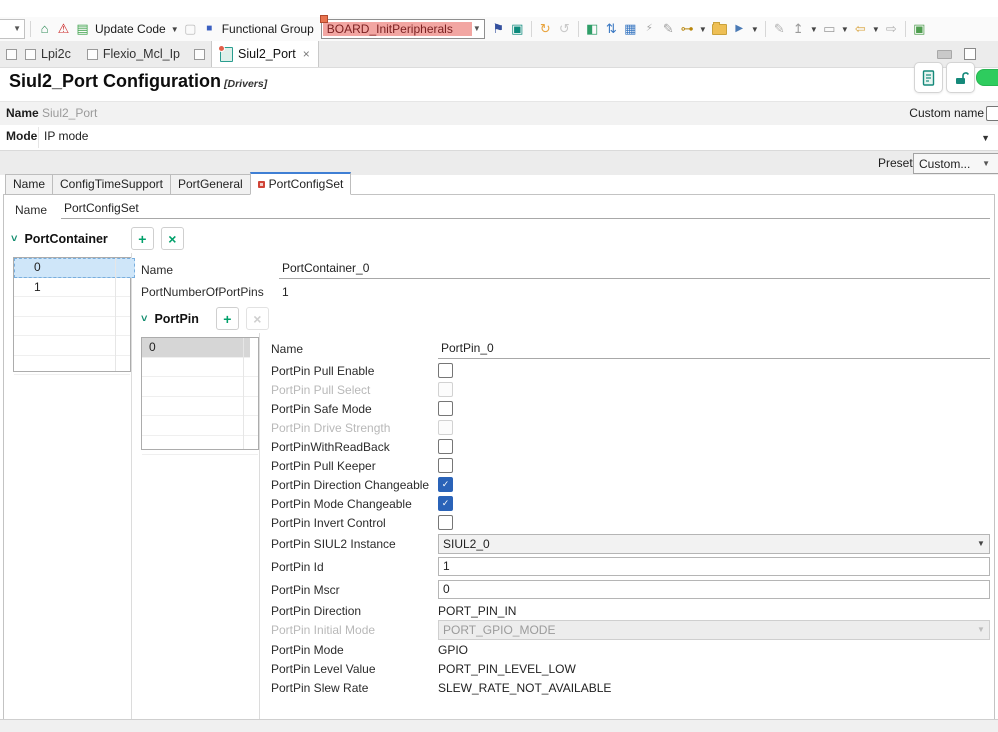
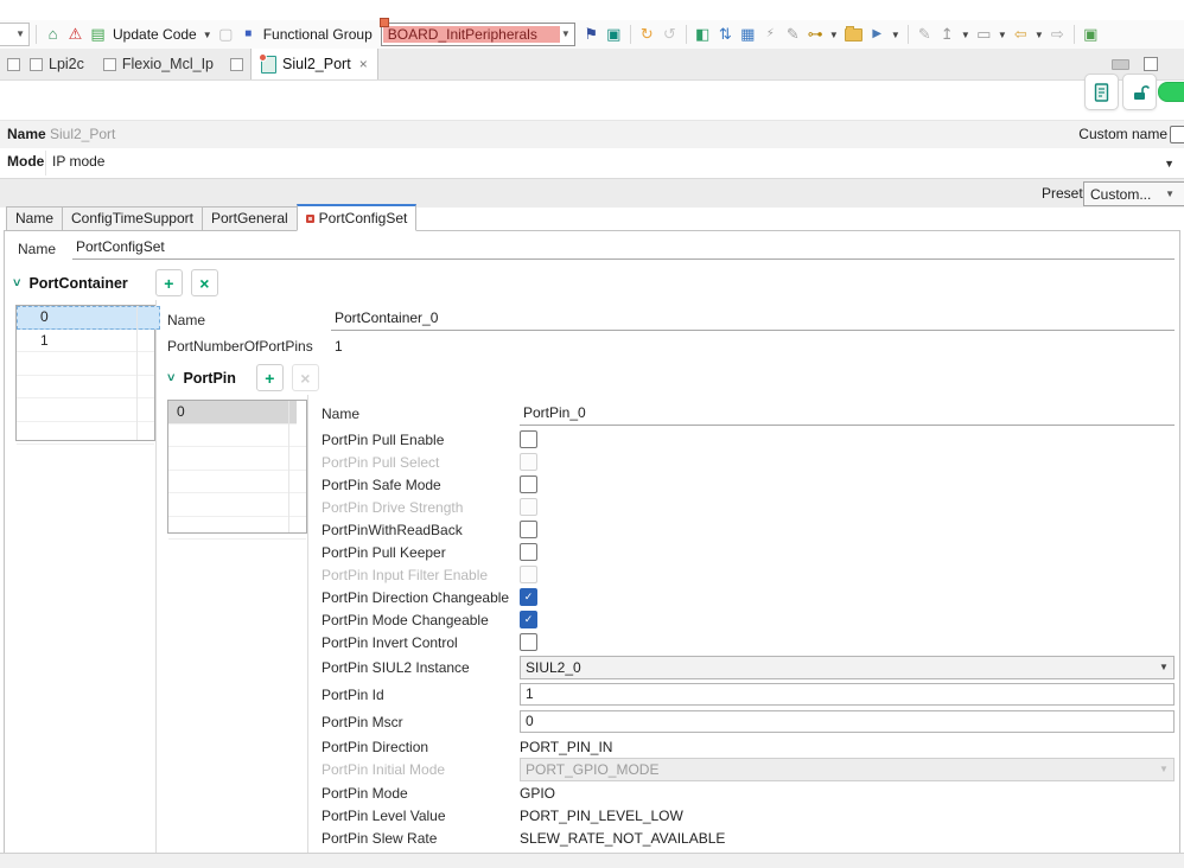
  ▼
  ⌂
  ⚠
  ▤
  Update Code
  ▼
  ▢
  ■
  Functional Group
  BOARD_InitPeripherals
  ▼
  ⚑
  ▣
  ↻
  ↺
  ◧
  ⇅
  ▦
  ⚡
  ✎
  ⊶
  ▼
  ▶
  ▼
  ✎
  ↥
  ▼
  ▭
  ▼
  ⇦
  ▼
  ⇨
  ▣
  Lpi2c
  Flexio_Mcl_Ip
  Siul2_Port
  ×
- Siul2_Port Configuration [Drivers]
  Name
  Siul2_Port
  Custom name
  Mode
  IP mode
  ▼
  Preset
  Custom...
  ▼
  Name
  ConfigTimeSupport
  PortGeneral
  PortConfigSet
  Name
  PortConfigSet
  ˅
  PortContainer
  +
  ×
  0
  1
  Name
  PortContainer_0
  PortNumberOfPortPins
  1
  ˅
  PortPin
  +
  ×
  0
  Name
  PortPin_0
  PortPin Pull Enable
  PortPin Pull Select
  PortPin Safe Mode
  PortPin Drive Strength
  PortPinWithReadBack
  PortPin Pull Keeper
+ PortPin Input Filter Enable
  PortPin Direction Changeable
  ✓
  PortPin Mode Changeable
  ✓
  PortPin Invert Control
  PortPin SIUL2 Instance
  SIUL2_0
  ▼
  PortPin Id
  1
  PortPin Mscr
  0
  PortPin Direction
  PORT_PIN_IN
  PortPin Initial Mode
  PORT_GPIO_MODE
  ▼
  PortPin Mode
  GPIO
  PortPin Level Value
  PORT_PIN_LEVEL_LOW
  PortPin Slew Rate
  SLEW_RATE_NOT_AVAILABLE
